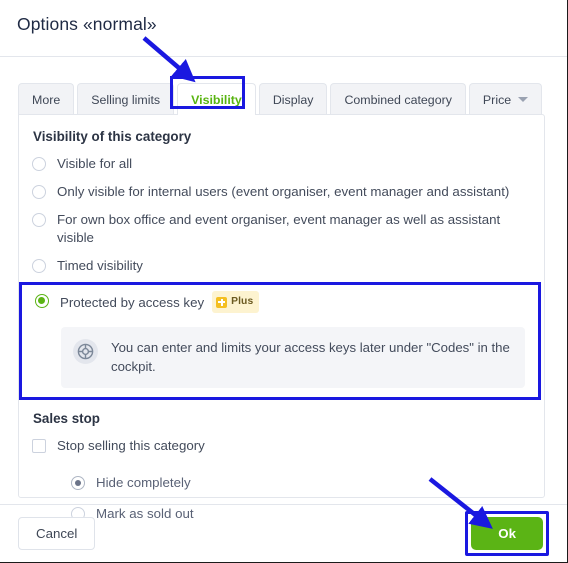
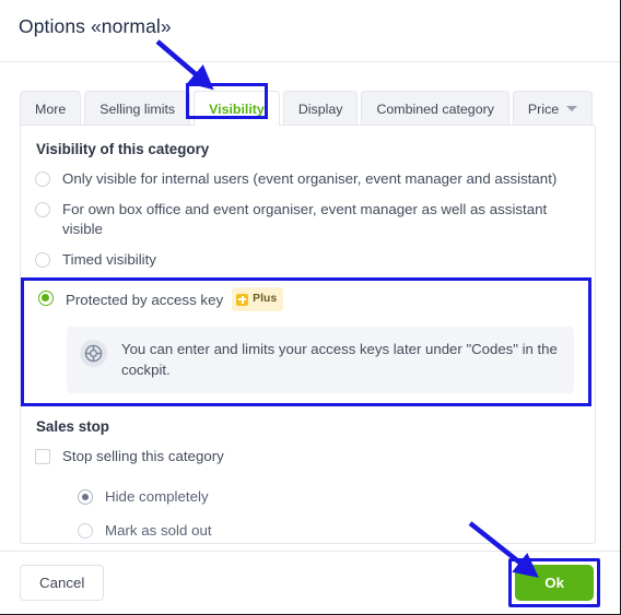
  Options «normal»
  More
  Selling limits
  Visibility
  Display
  Combined category
  Price
  Visibility of this category
- Visible for all
  Only visible for internal users (event organiser, event manager and assistant)
  For own box office and event organiser, event manager as well as assistant visible
  Timed visibility
  Protected by access key
  Plus
  You can enter and limits your access keys later under "Codes" in the cockpit.
  Sales stop
  Stop selling this category
  Hide completely
  Mark as sold out
  Cancel
  Ok
